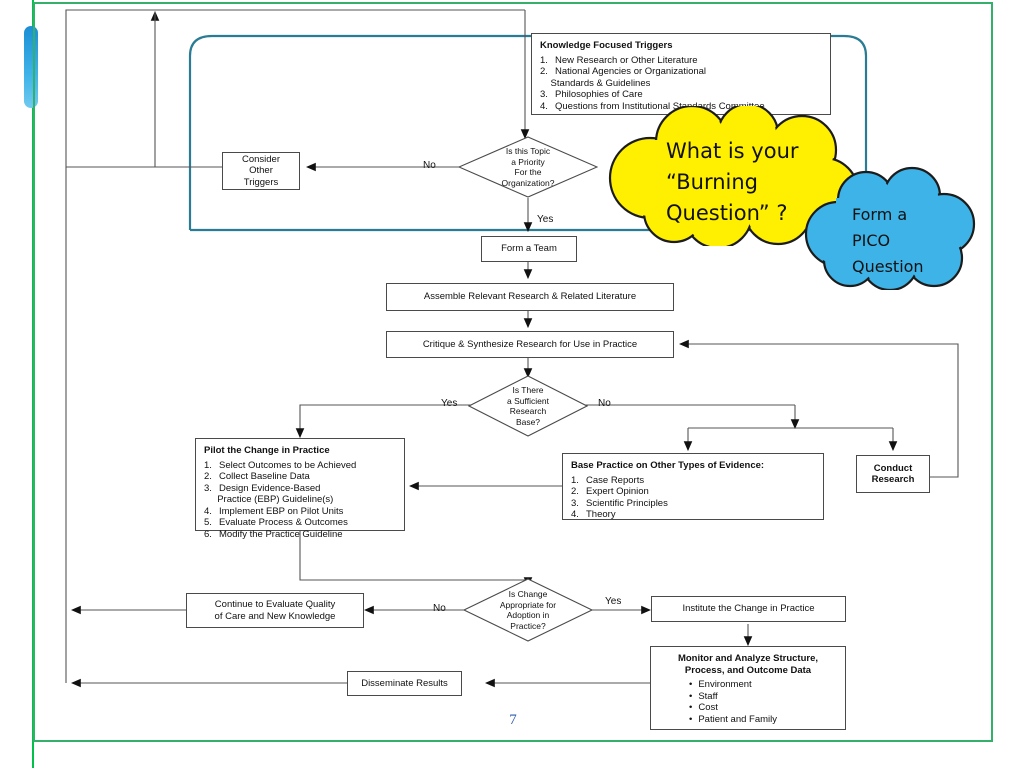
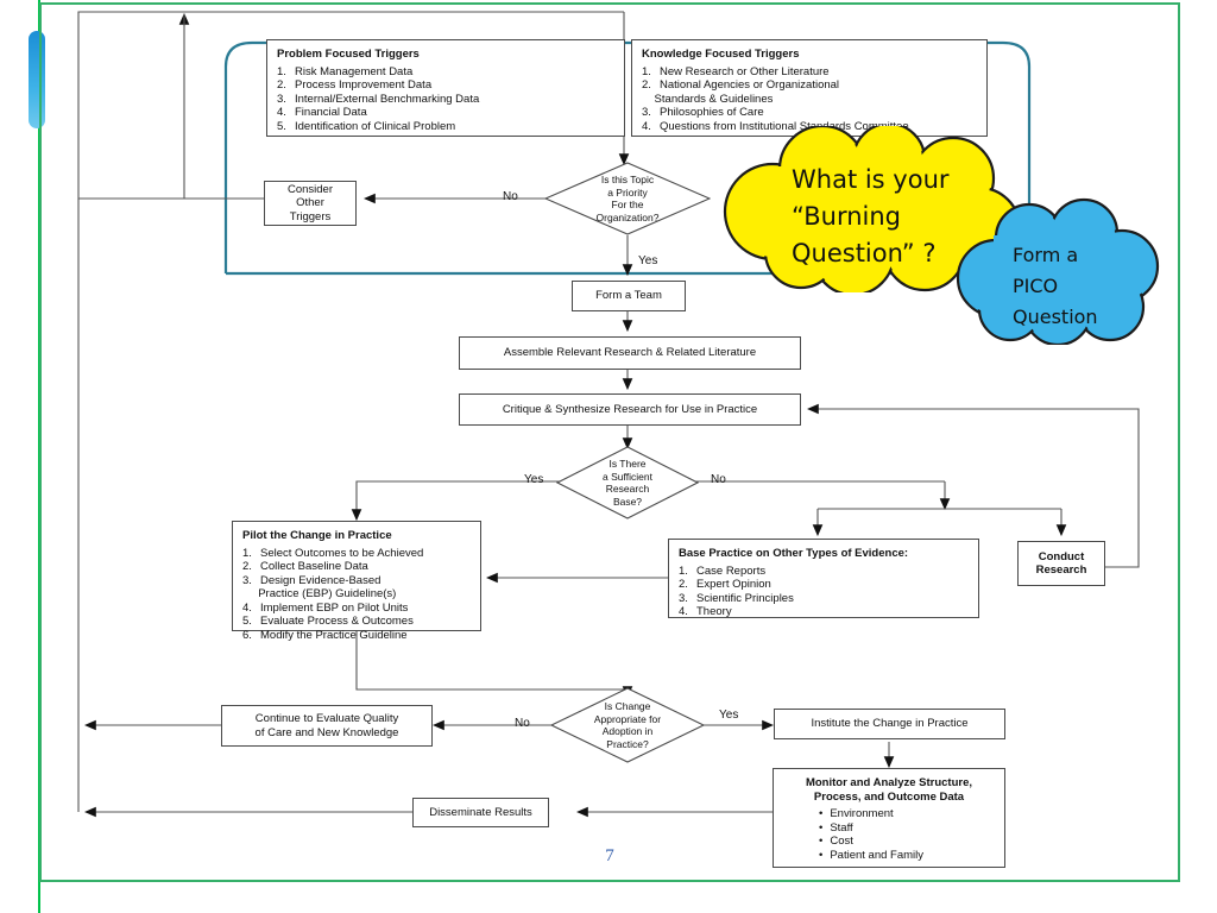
+ Problem Focused Triggers
+ 1. Risk Management Data
+ 2. Process Improvement Data
+ 3. Internal/External Benchmarking Data
+ 4. Financial Data
+ 5. Identification of Clinical Problem
  Knowledge Focused Triggers
  1. New Research or Other Literature
  2. National Agencies or Organizational
  Standards & Guidelines
  3. Philosophies of Care
  4. Questions from Institutional Strds Coe
  Consider
  Other
  Triggers
  Is this Topic
  a Priority
  For the
  Organization?
  No
  Yes
  Form a Team
  Assemble Relevant Research & Related Literature
  Critique & Synthesize Research for Use in Practice
  Is There
  a Sufficient
  Research
  Base?
  Yes
  No
  Pilot the Change in Practice
  1. Select Outcomes to be Achieved
  2. Collect Baseline Data
  3. Design Evidence-Based
  Practice (EBP) Guideline(s)
  4. Implement EBP on Pilot Units
  5. Evaluate Process & Outcomes
  6. Modify the Practice Guideline
  Base Practice on Other Types of Evidence:
  1. Case Reports
  2. Expert Opinion
  3. Scientific Principles
  4. Theory
  Conduct
  Research
  Is Change
  Appropriate for
  Adoption in
  Practice?
  No
  Yes
  Continue to Evaluate Quality
  of Care and New Knowledge
  Institute the Change in Practice
  Monitor and Analyze Structure,
  Process, and Outcome Data
  Environment
  Staff
  Cost
  Patient and Family
  Disseminate Results
  What is your
  “Burning
  Question” ?
  Form a
  PICO
  Question
  7
